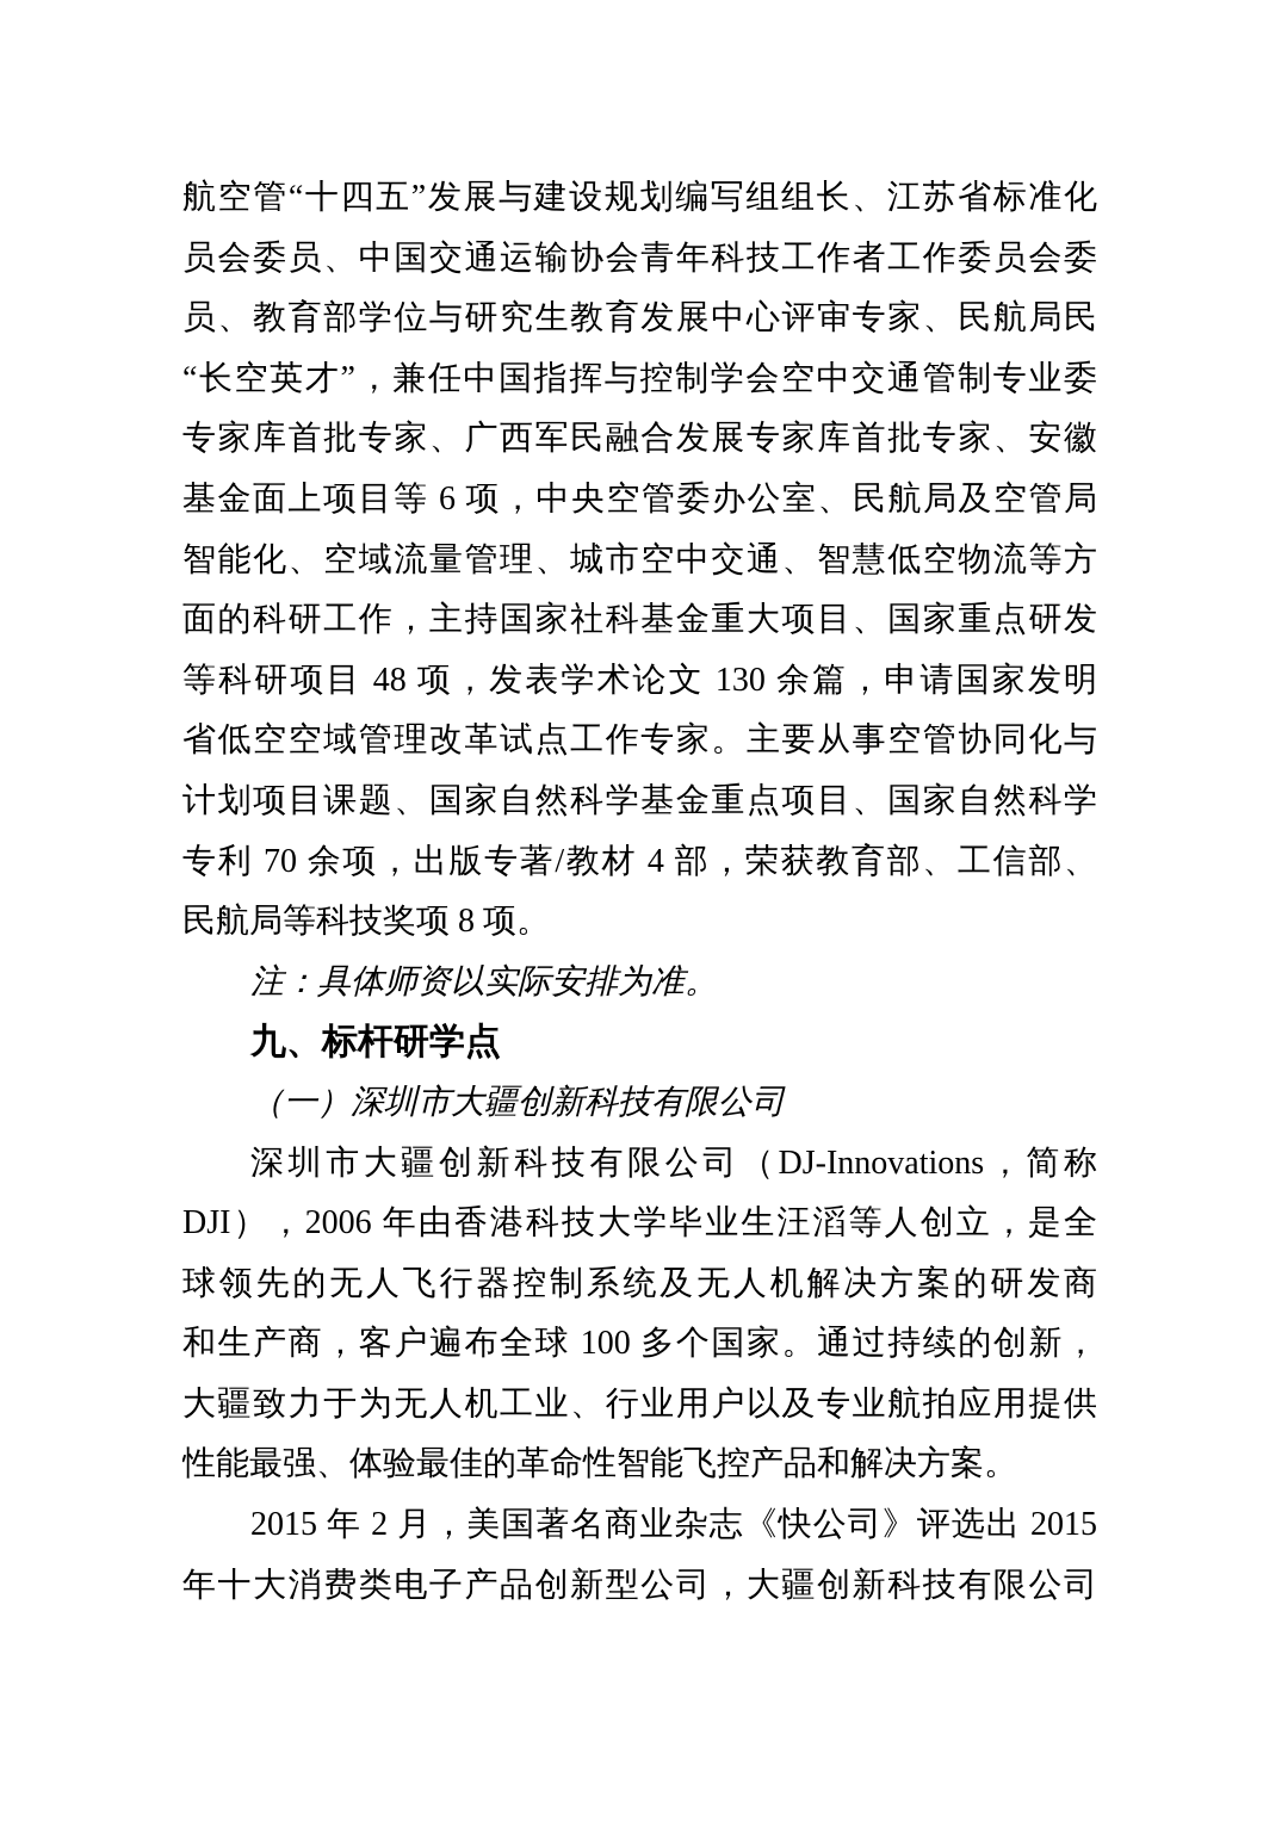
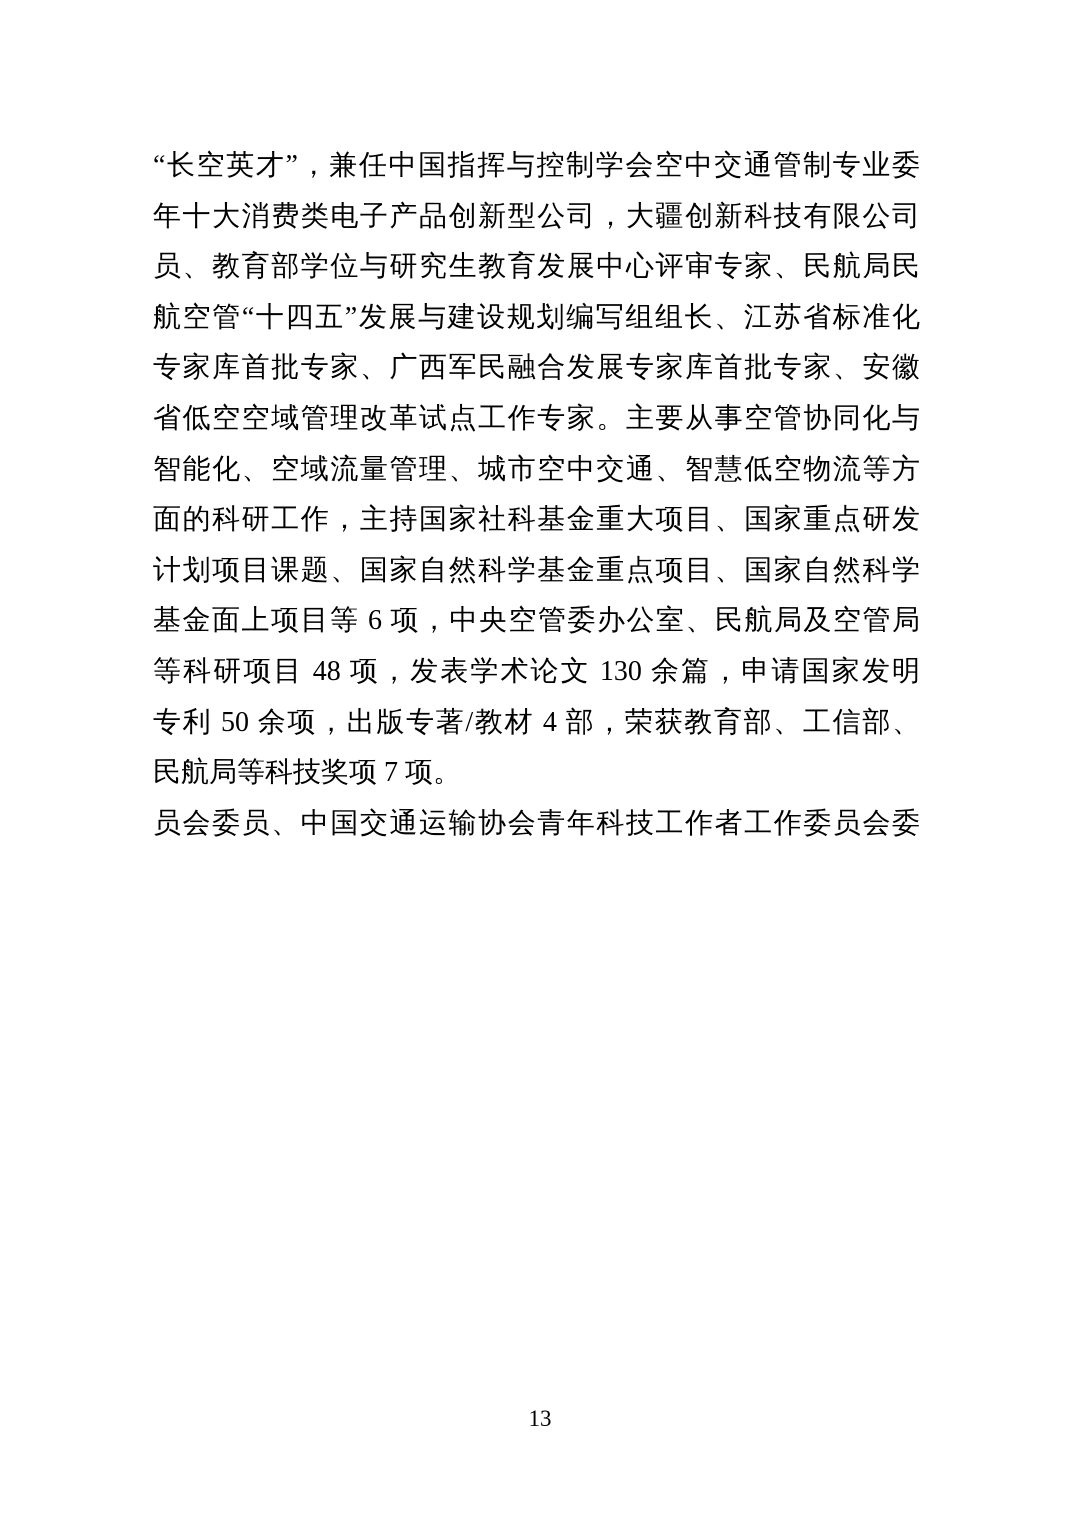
- 航空管“十四五”发展与建设规划编写组组长、江苏省标准化
+ “长空英才”，兼任中国指挥与控制学会空中交通管制专业委
- 员会委员、中国交通运输协会青年科技工作者工作委员会委
+ 年十大消费类电子产品创新型公司，大疆创新科技有限公司
  员、教育部学位与研究生教育发展中心评审专家、民航局民
- “长空英才”，兼任中国指挥与控制学会空中交通管制专业委
+ 航空管“十四五”发展与建设规划编写组组长、江苏省标准化
  专家库首批专家、广西军民融合发展专家库首批专家、安徽
- 基金面上项目等 6 项，中央空管委办公室、民航局及空管局
+ 省低空空域管理改革试点工作专家。主要从事空管协同化与
  智能化、空域流量管理、城市空中交通、智慧低空物流等方
  面的科研工作，主持国家社科基金重大项目、国家重点研发
- 等科研项目 48 项，发表学术论文 130 余篇，申请国家发明
+ 计划项目课题、国家自然科学基金重点项目、国家自然科学
- 省低空空域管理改革试点工作专家。主要从事空管协同化与
+ 基金面上项目等 6 项，中央空管委办公室、民航局及空管局
- 计划项目课题、国家自然科学基金重点项目、国家自然科学
+ 等科研项目 48 项，发表学术论文 130 余篇，申请国家发明
- 专利 70 余项，出版专著/教材 4 部，荣获教育部、工信部、
+ 专利 50 余项，出版专著/教材 4 部，荣获教育部、工信部、
- 民航局等科技奖项 8 项。
+ 民航局等科技奖项 7 项。
- 注：具体师资以实际安排为准。
- 九、标杆研学点
- （一）深圳市大疆创新科技有限公司
- 深圳市大疆创新科技有限公司（DJ-Innovations，简称
- DJI），2006 年由香港科技大学毕业生汪滔等人创立，是全
- 球领先的无人飞行器控制系统及无人机解决方案的研发商
- 和生产商，客户遍布全球 100 多个国家。通过持续的创新，
- 大疆致力于为无人机工业、行业用户以及专业航拍应用提供
- 性能最强、体验最佳的革命性智能飞控产品和解决方案。
- 2015 年 2 月，美国著名商业杂志《快公司》评选出 2015
- 年十大消费类电子产品创新型公司，大疆创新科技有限公司
+ 员会委员、中国交通运输协会青年科技工作者工作委员会委
+ 13
